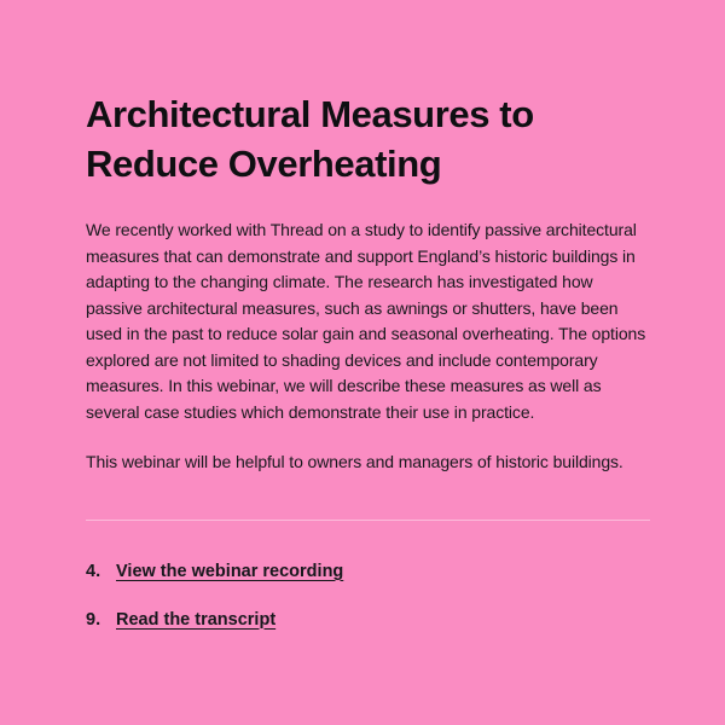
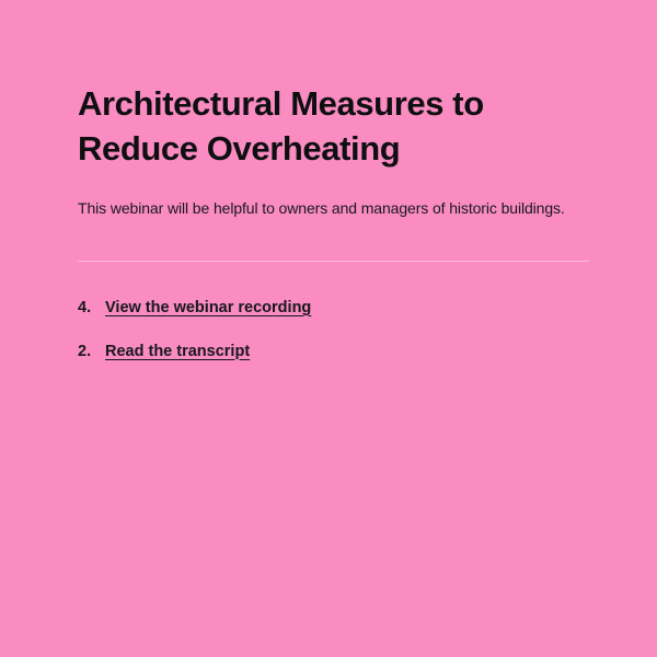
  Architectural Measures to Reduce Overheating
- We recently worked with Thread on a study to identify passive architectural measures that can demonstrate and support England’s historic buildings in adapting to the changing climate. The research has investigated how passive architectural measures, such as awnings or shutters, have been used in the past to reduce solar gain and seasonal overheating. The options explored are not limited to shading devices and include contemporary measures. In this webinar, we will describe these measures as well as several case studies which demonstrate their use in practice.
  This webinar will be helpful to owners and managers of historic buildings.
  4.
  View the webinar recording
- 9.
+ 2.
  Read the transcript
